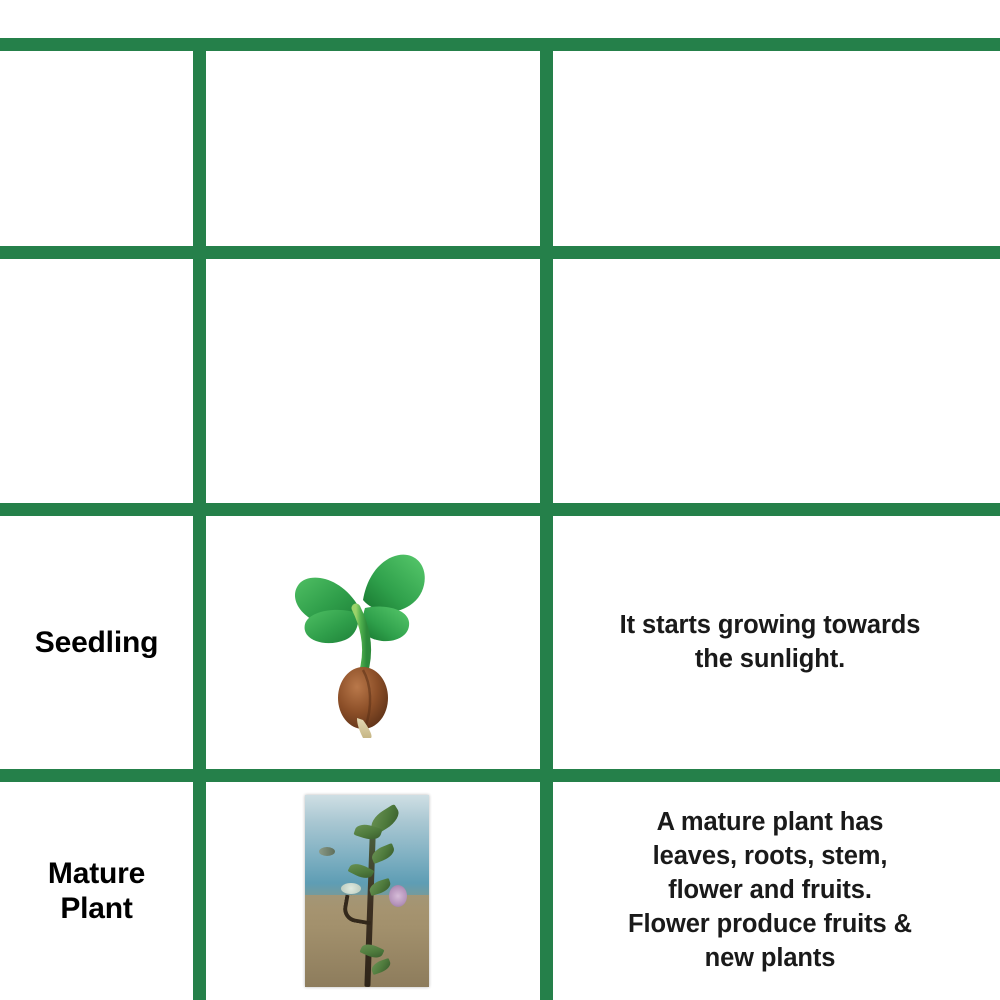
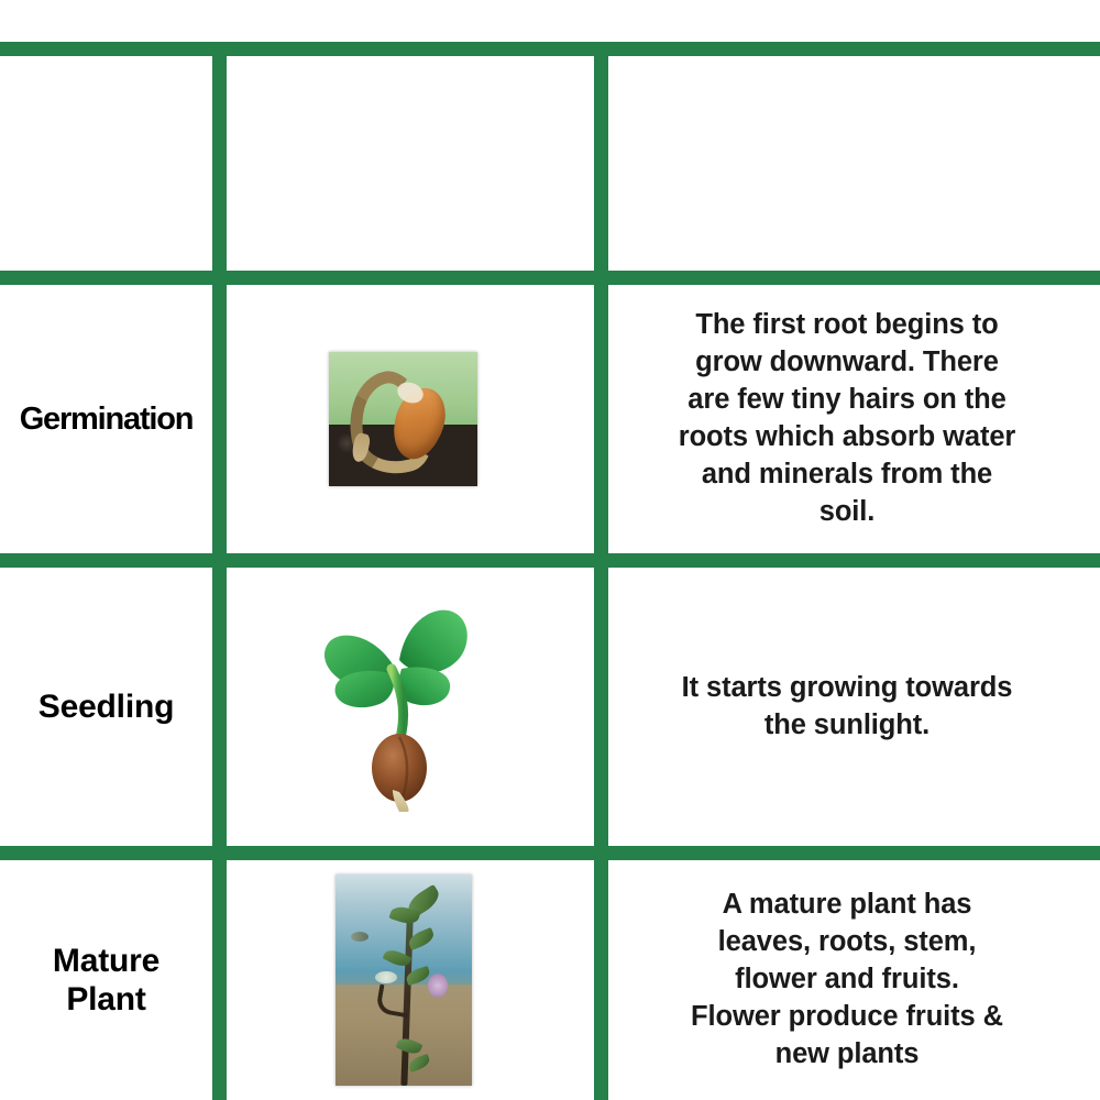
+ Germination
+ The first root begins to
+ grow downward. There
+ are few tiny hairs on the
+ roots which absorb water
+ and minerals from the
+ soil.
  Seedling
  It starts growing towards
  the sunlight.
  Mature
  Plant
  A mature plant has
  leaves, roots, stem,
  flower and fruits.
  Flower produce fruits &
  new plants
